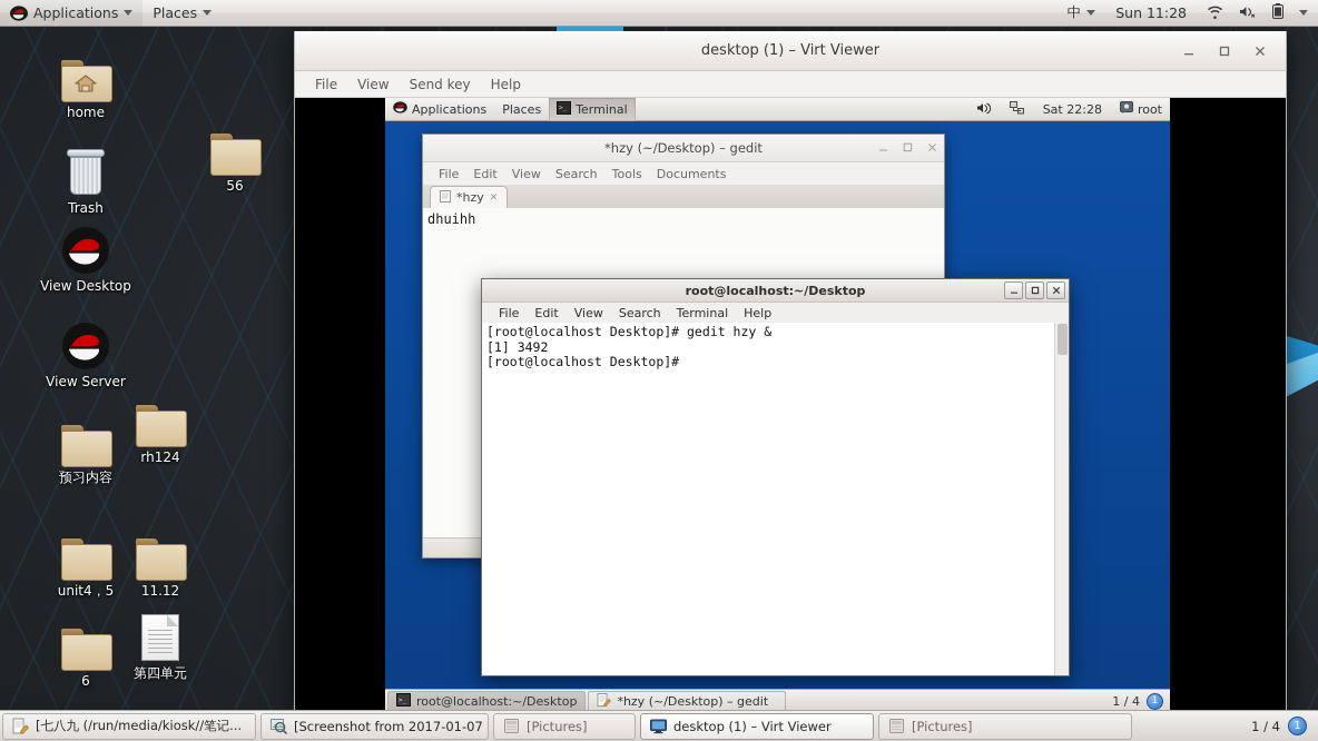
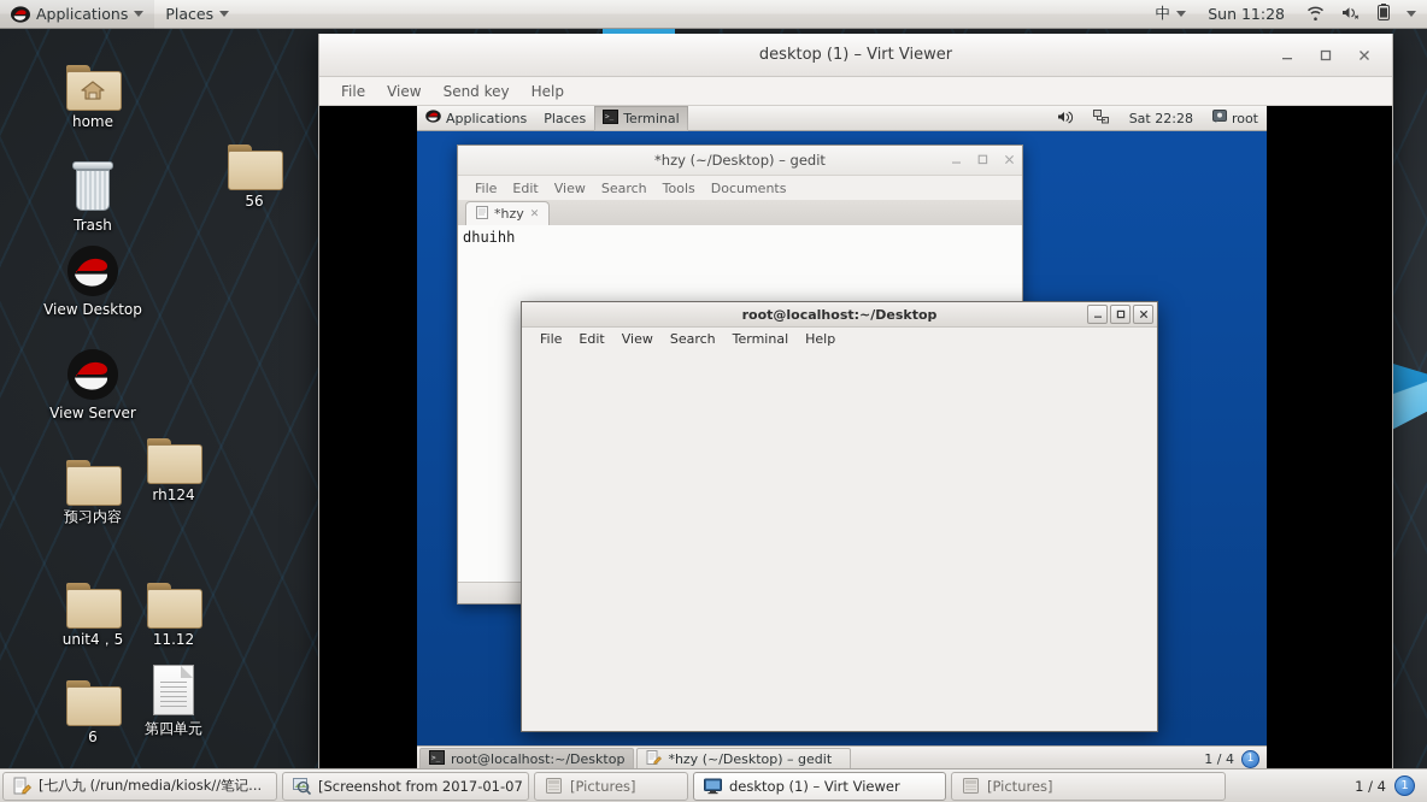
  home
  56
  Trash
  View Desktop
  View Server
  预习内容
  rh124
  unit4，5
  11.12
  6
  第四单元
  Applications
  Places
  中
  Sun 11:28
  desktop (1) – Virt Viewer
  File
  View
  Send key
  Help
  Applications
  Places
  Terminal
  Sat 22:28
  root
  *hzy (~/Desktop) – gedit
  File
  Edit
  View
  Search
  Tools
  Documents
  *hzy
  ✕
  dhuihh
  root@localhost:~/Desktop
  File
  Edit
  View
  Search
  Terminal
  Help
- [root@localhost Desktop]# gedit hzy &
- [1] 3492
- [root@localhost Desktop]#
  root@localhost:~/Desktop
  *hzy (~/Desktop) – gedit
  1 / 4
  1
  [七八九 (/run/media/kiosk//笔记...
  [Screenshot from 2017-01-07
  [Pictures]
  desktop (1) – Virt Viewer
  [Pictures]
  1 / 4
  1
